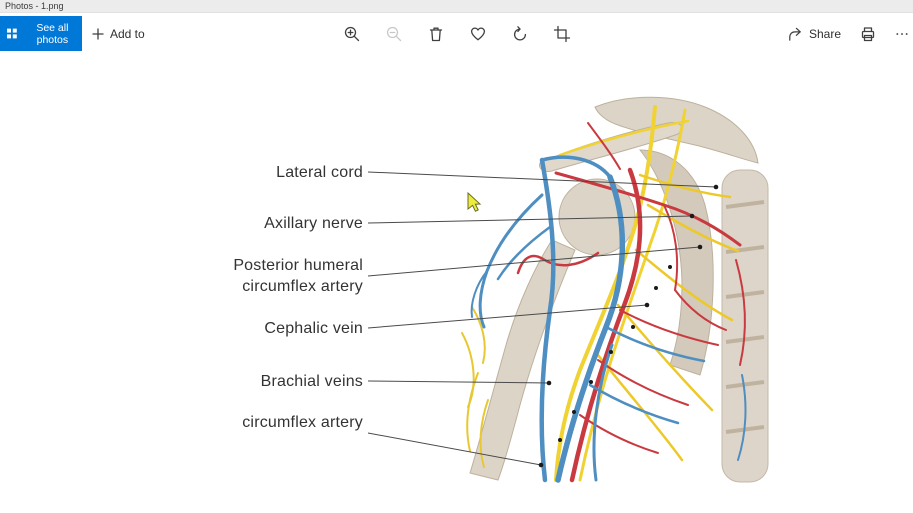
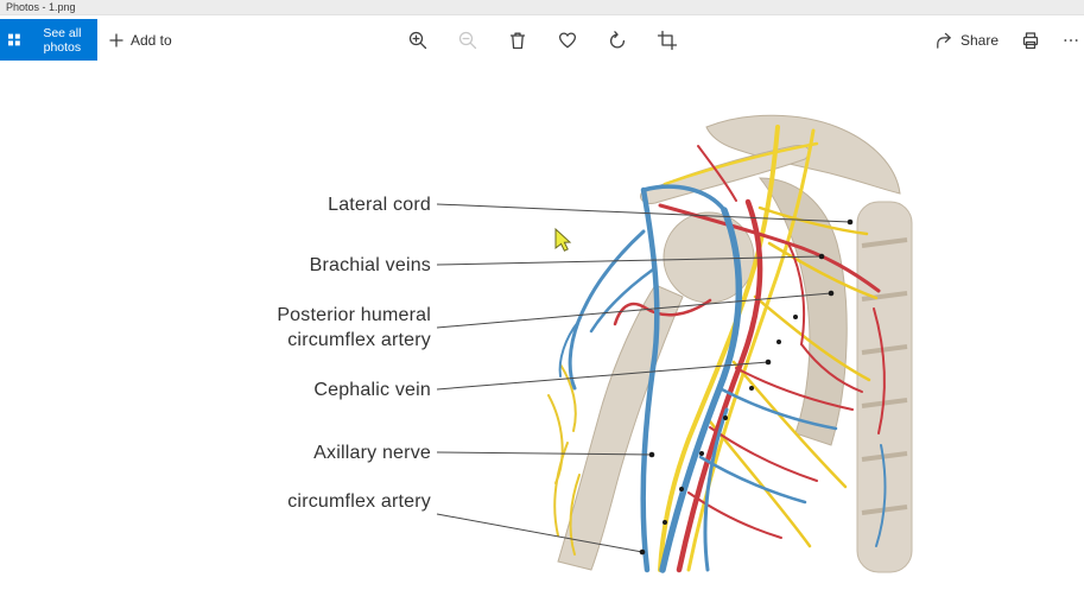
  Photos - 1.png
  See all photos
  Add to
  Share
  Lateral cord
- Axillary nerve
+ Brachial veins
  Posterior humeral
  circumflex artery
  Cephalic vein
- Brachial veins
+ Axillary nerve
  circumflex artery
